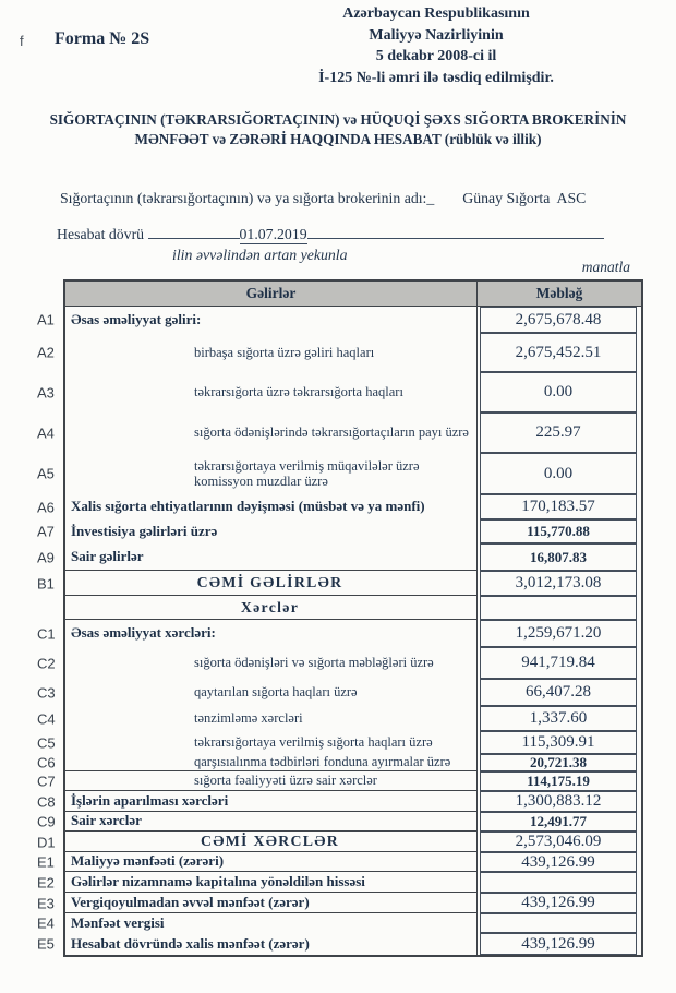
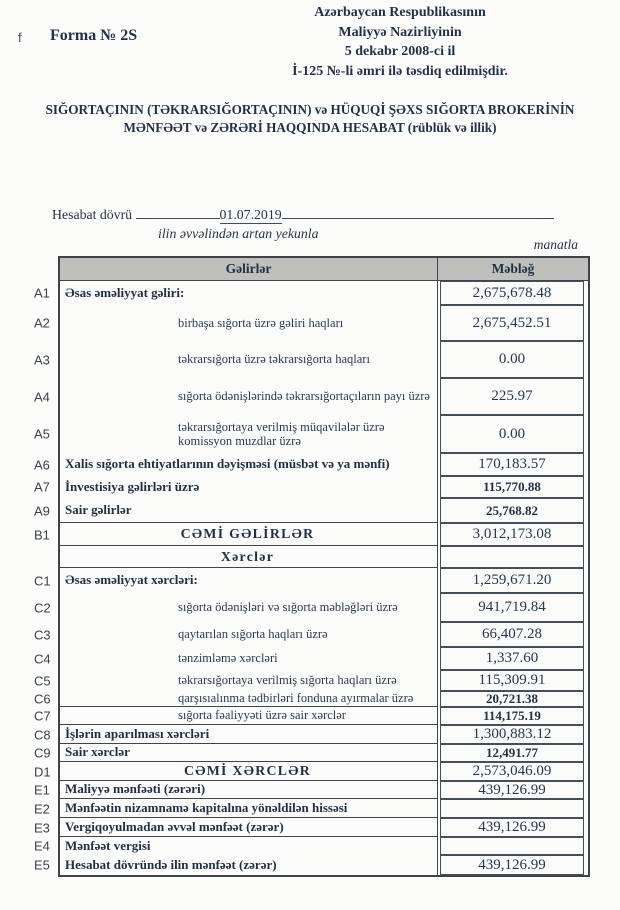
  f
  Forma № 2S
  Azərbaycan Respublikasının
  Maliyyə Nazirliyinin
  5 dekabr 2008-ci il
  İ-125 №-li əmri ilə təsdiq edilmişdir.
  SIĞORTAÇININ (TƏKRARSIĞORTAÇININ) və HÜQUQİ ŞƏXS SIĞORTA BROKERİNİN
  MƏNFƏƏT və ZƏRƏRİ HAQQINDA HESABAT (rüblük və illik)
- Sığortaçının (təkrarsığortaçının) və ya sığorta brokerinin adı:_ Günay Sığorta ASC
  Hesabat dövrü 01.07.2019
  ilin əvvəlindən artan yekunla
  manatla
  Gəlirlər
  Məbləğ
  A1
  Əsas əməliyyat gəliri:
  2,675,678.48
  A2
  birbaşa sığorta üzrə gəliri haqları
  2,675,452.51
  A3
  təkrarsığorta üzrə təkrarsığorta haqları
  0.00
  A4
  sığorta ödənişlərində təkrarsığortaçıların payı üzrə
  225.97
  A5
  təkrarsığortaya verilmiş müqavilələr üzrə komissyon muzdlar üzrə
  0.00
  A6
  Xalis sığorta ehtiyatlarının dəyişməsi (müsbət və ya mənfi)
  170,183.57
  A7
  İnvestisiya gəlirləri üzrə
  115,770.88
  A9
  Sair gəlirlər
- 16,807.83
+ 25,768.82
  B1
  CƏMİ GƏLİRLƏR
  3,012,173.08
  Xərclər
  C1
  Əsas əməliyyat xərcləri:
  1,259,671.20
  C2
  sığorta ödənişləri və sığorta məbləğləri üzrə
  941,719.84
  C3
  qaytarılan sığorta haqları üzrə
  66,407.28
  C4
  tənzimləmə xərcləri
  1,337.60
  C5
  təkrarsığortaya verilmiş sığorta haqları üzrə
  115,309.91
  C6
  qarşısıalınma tədbirləri fonduna ayırmalar üzrə
  20,721.38
  C7
  sığorta fəaliyyəti üzrə sair xərclər
  114,175.19
  C8
  İşlərin aparılması xərcləri
  1,300,883.12
  C9
  Sair xərclər
  12,491.77
  D1
  CƏMİ XƏRCLƏR
  2,573,046.09
  E1
  Maliyyə mənfəəti (zərəri)
  439,126.99
  E2
- Gəlirlər nizamnamə kapitalına yönəldilən hissəsi
+ Mənfəətin nizamnamə kapitalına yönəldilən hissəsi
  E3
  Vergiqoyulmadan əvvəl mənfəət (zərər)
  439,126.99
  E4
  Mənfəət vergisi
  E5
- Hesabat dövründə xalis mənfəət (zərər)
+ Hesabat dövründə ilin mənfəət (zərər)
  439,126.99
